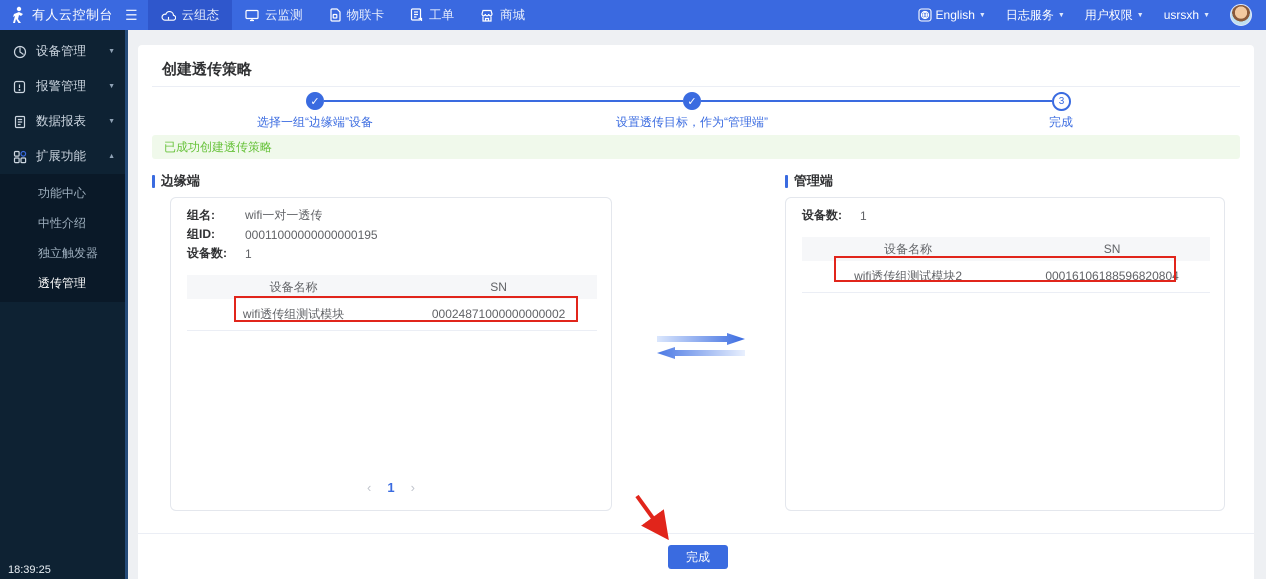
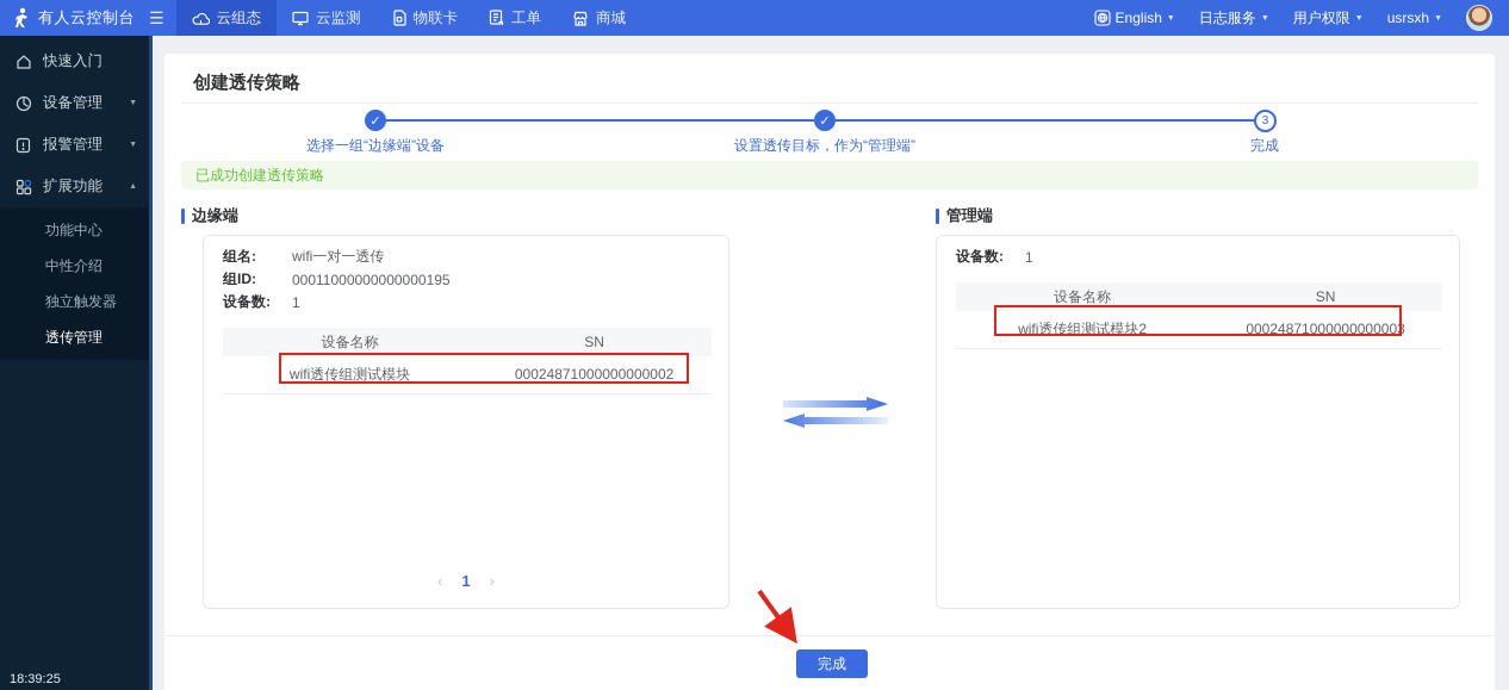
  有人云控制台
  ☰
  云组态
  云监测
  物联卡
  工单
  商城
  English
  日志服务
  用户权限
  usrsxh
+ 快速入门
  设备管理
  报警管理
- 数据报表
  扩展功能
  功能中心
  中性介绍
  独立触发器
  透传管理
  18:39:25
  创建透传策略
  ✓
  ✓
  3
  选择一组“边缘端”设备
  设置透传目标，作为“管理端”
  完成
  已成功创建透传策略
  边缘端
  管理端
  组名:
  wifi一对一透传
  组ID:
  00011000000000000195
  设备数:
  1
  设备名称	SN
  wifi透传组测试模块	00024871000000000002
  ‹
  1
  ›
  设备数:
  1
  设备名称	SN
- wifi透传组测试模块2	00016106188596820804
+ wifi透传组测试模块2	00024871000000000003
  完成
